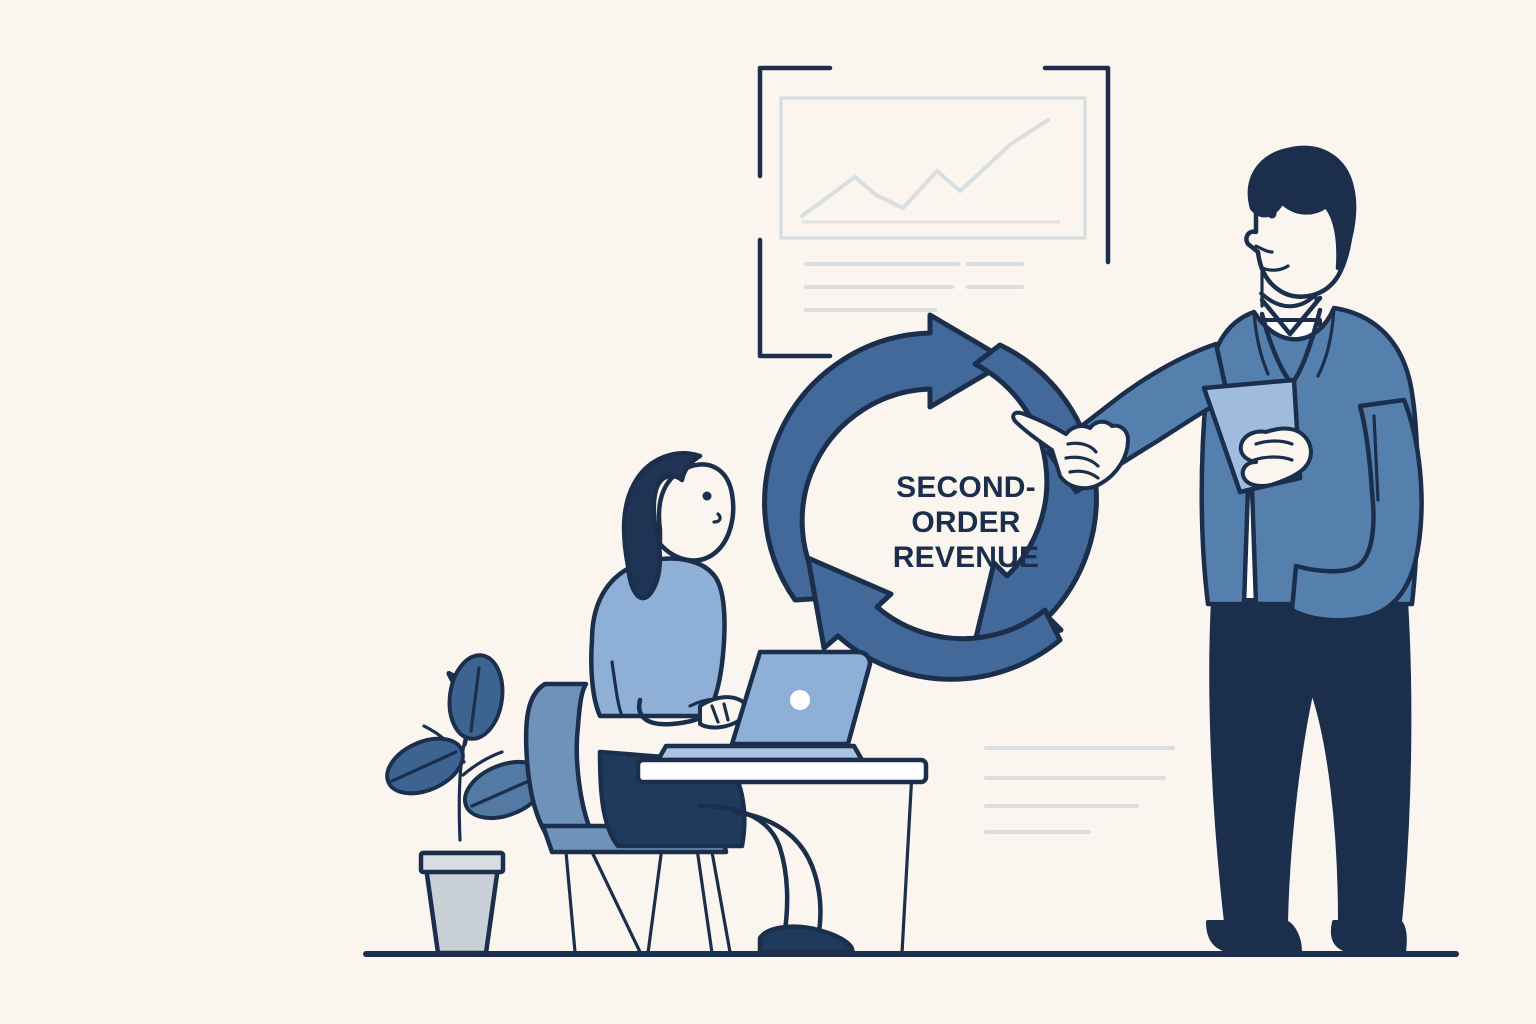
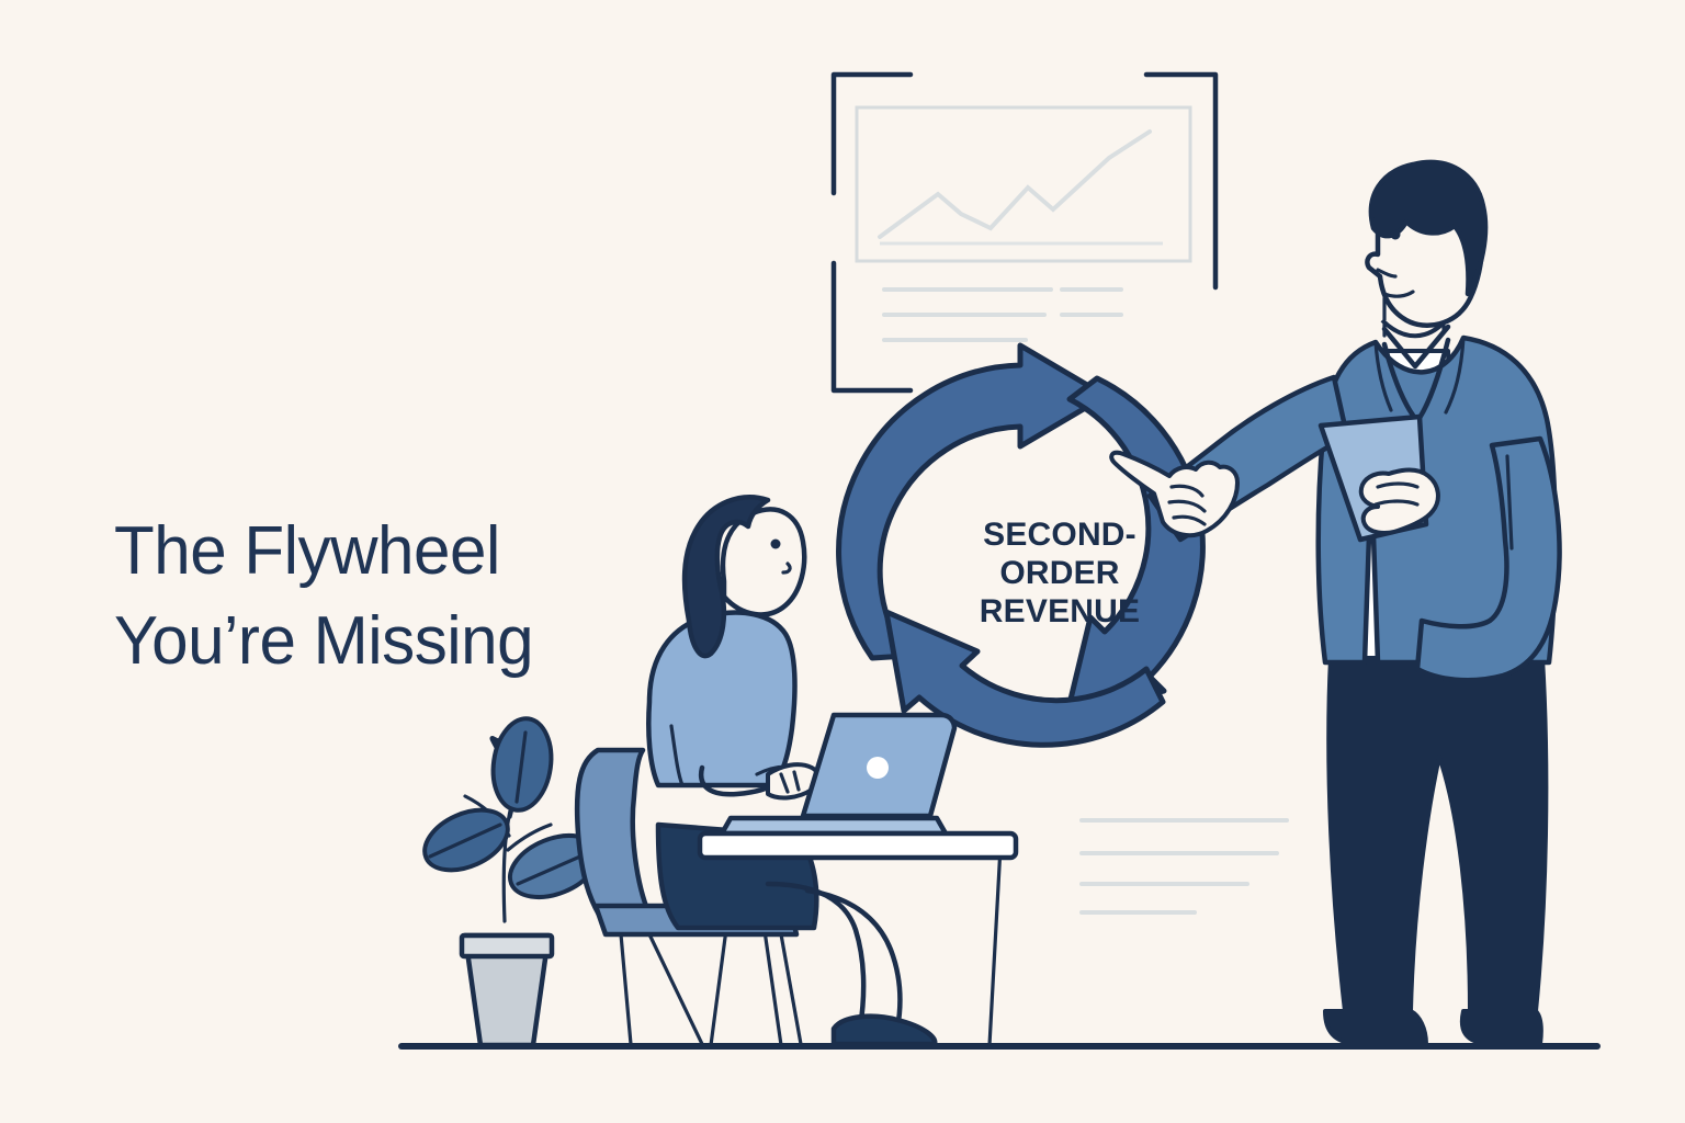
+ The Flywheel
+ You’re Missing
  SECOND-
  ORDER
  REVENUE
